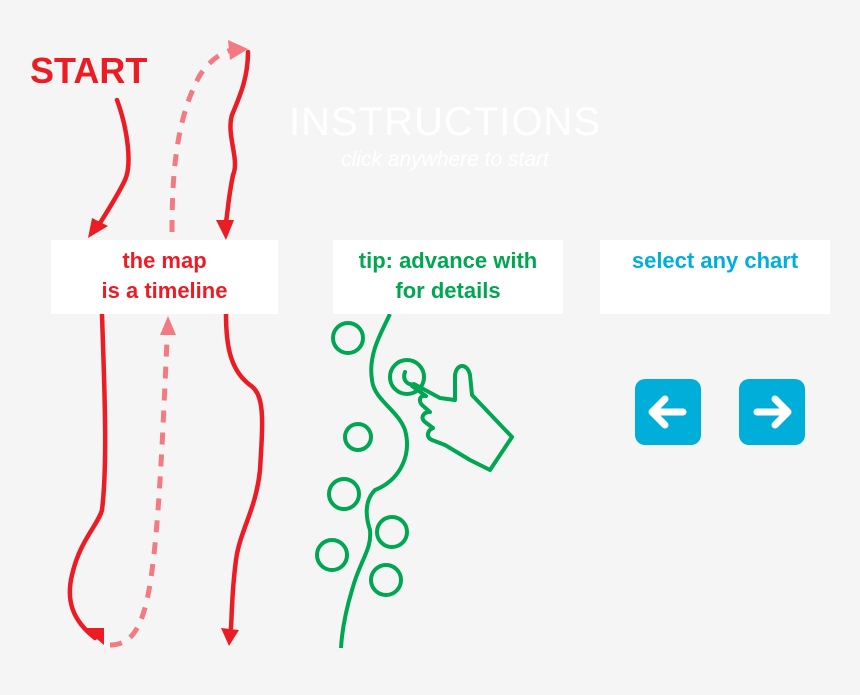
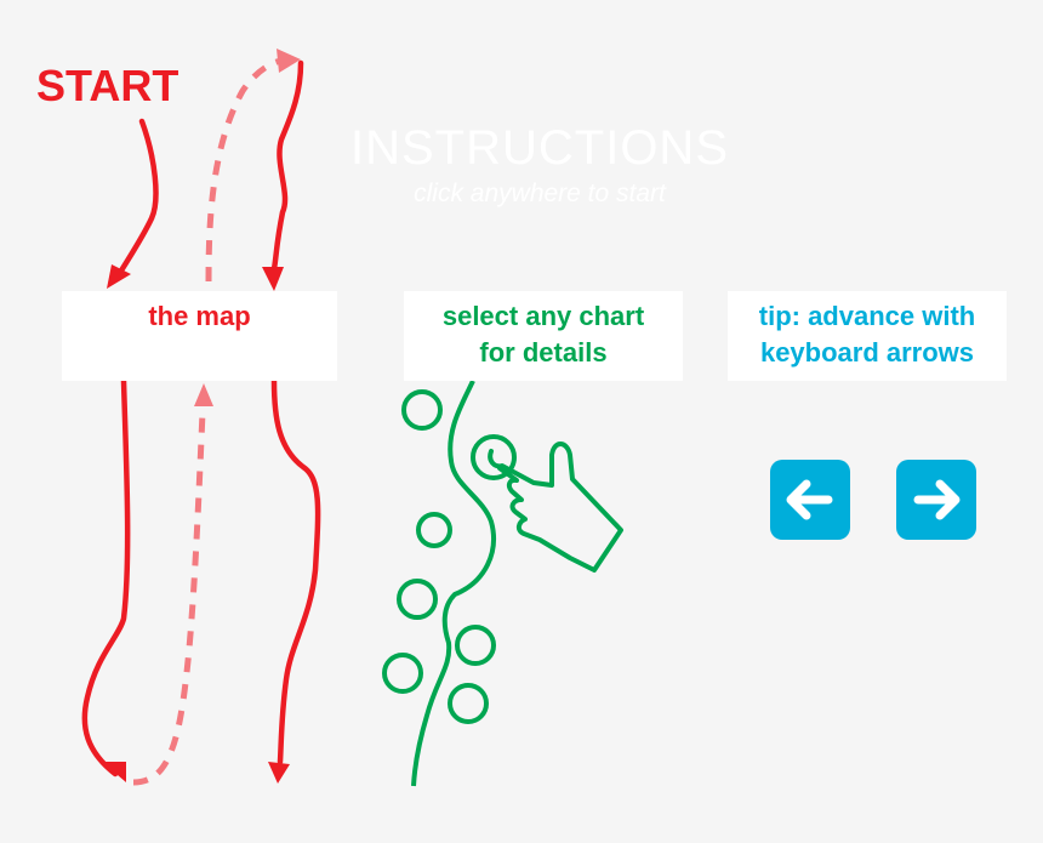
  START
  the map
- is a timeline
- tip: advance with
+ select any chart
  for details
- select any chart
+ tip: advance with
+ keyboard arrows
